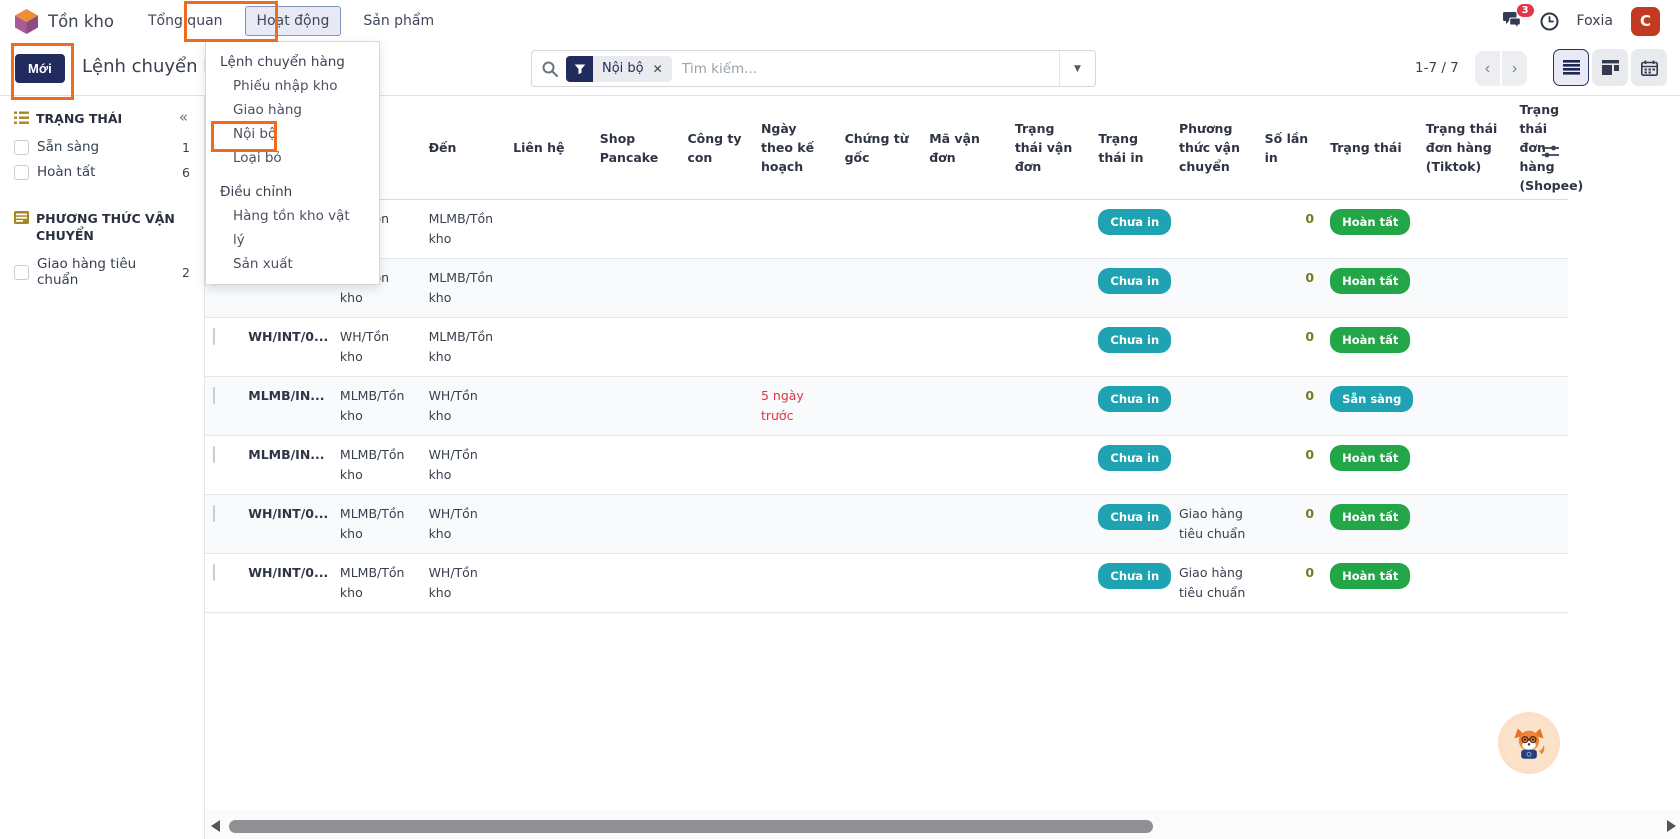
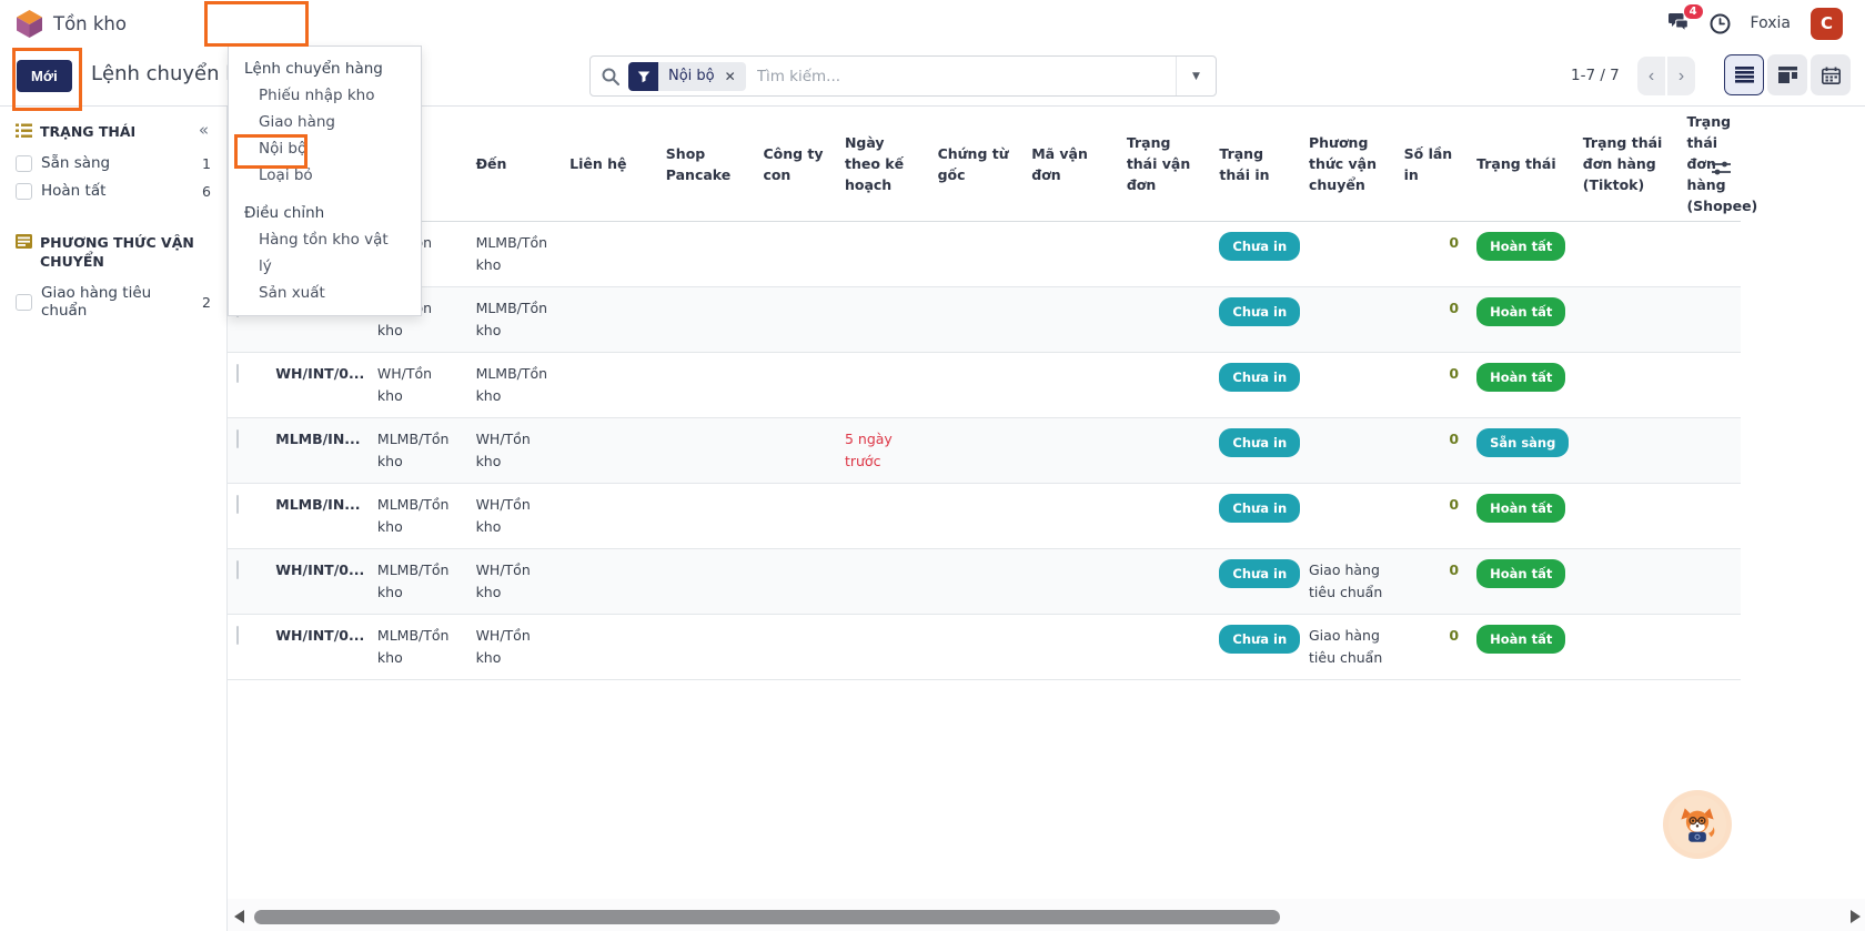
  Tồn kho
- Tổng quan
- Hoạt động
- Sản phẩm
- 3
+ 4
  Foxia
  C
  Mới
  Lệnh chuyển
  Nội bộ
  ✕
  Tìm kiếm...
  ▼
  1-7 / 7
  ‹
  ›
  «
  TRẠNG THÁI
  Sẵn sàng
  1
  Hoàn tất
  6
  PHƯƠNG THỨC VẬN CHUYỂN
  Giao hàng tiêu chuẩn
  2
  			Đến	Liên hệ	Shop Pancake	Công ty con	Ngày theo kế hoạch	Chứng từ gốc	Mã vận đơn	Trạng thái vận đơn	Trạng thái in	Phương thức vận chuyển	Số lần in	Trạng thái	Trạng thái đơn hàng (Tiktok)	Trạng thái đơn hàng (Shopee)
  		n	MLMB/Tồn kho								Chưa in		0	Hoàn tất
  		n kho	MLMB/Tồn kho								Chưa in		0	Hoàn tất
  	WH/INT/0...	WH/Tồn kho	MLMB/Tồn kho								Chưa in		0	Hoàn tất
  	MLMB/IN...	MLMB/Tồn kho	WH/Tồn kho				5 ngày trước				Chưa in		0	Sẵn sàng
  	MLMB/IN...	MLMB/Tồn kho	WH/Tồn kho								Chưa in		0	Hoàn tất
  	WH/INT/0...	MLMB/Tồn kho	WH/Tồn kho								Chưa in	Giao hàng tiêu chuẩn	0	Hoàn tất
  	WH/INT/0...	MLMB/Tồn kho	WH/Tồn kho								Chưa in	Giao hàng tiêu chuẩn	0	Hoàn tất
  Lệnh chuyển hàng
  Phiếu nhập kho
  Giao hàng
  Nội bộ
  Loại bỏ
  Điều chỉnh
  Hàng tồn kho vật lý
  Sản xuất
